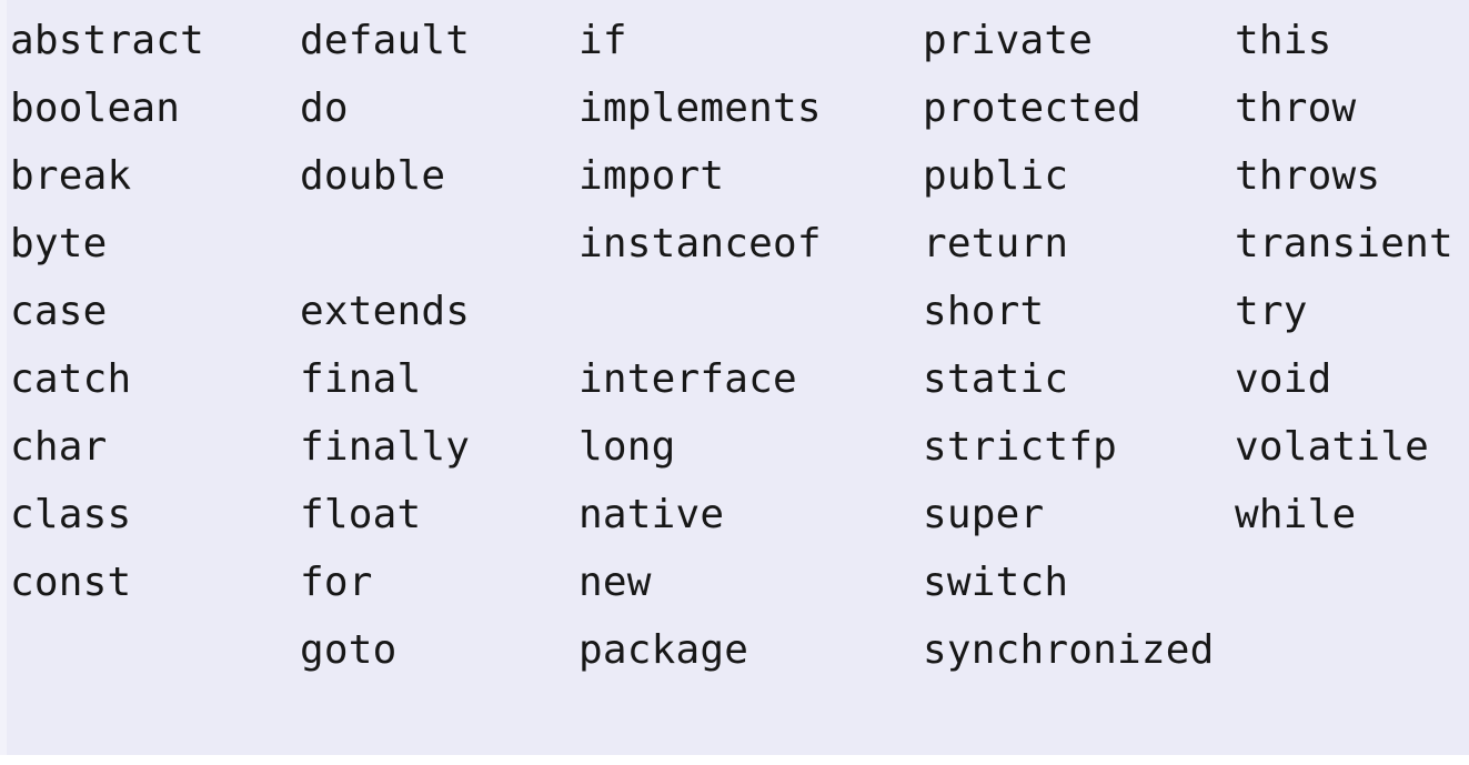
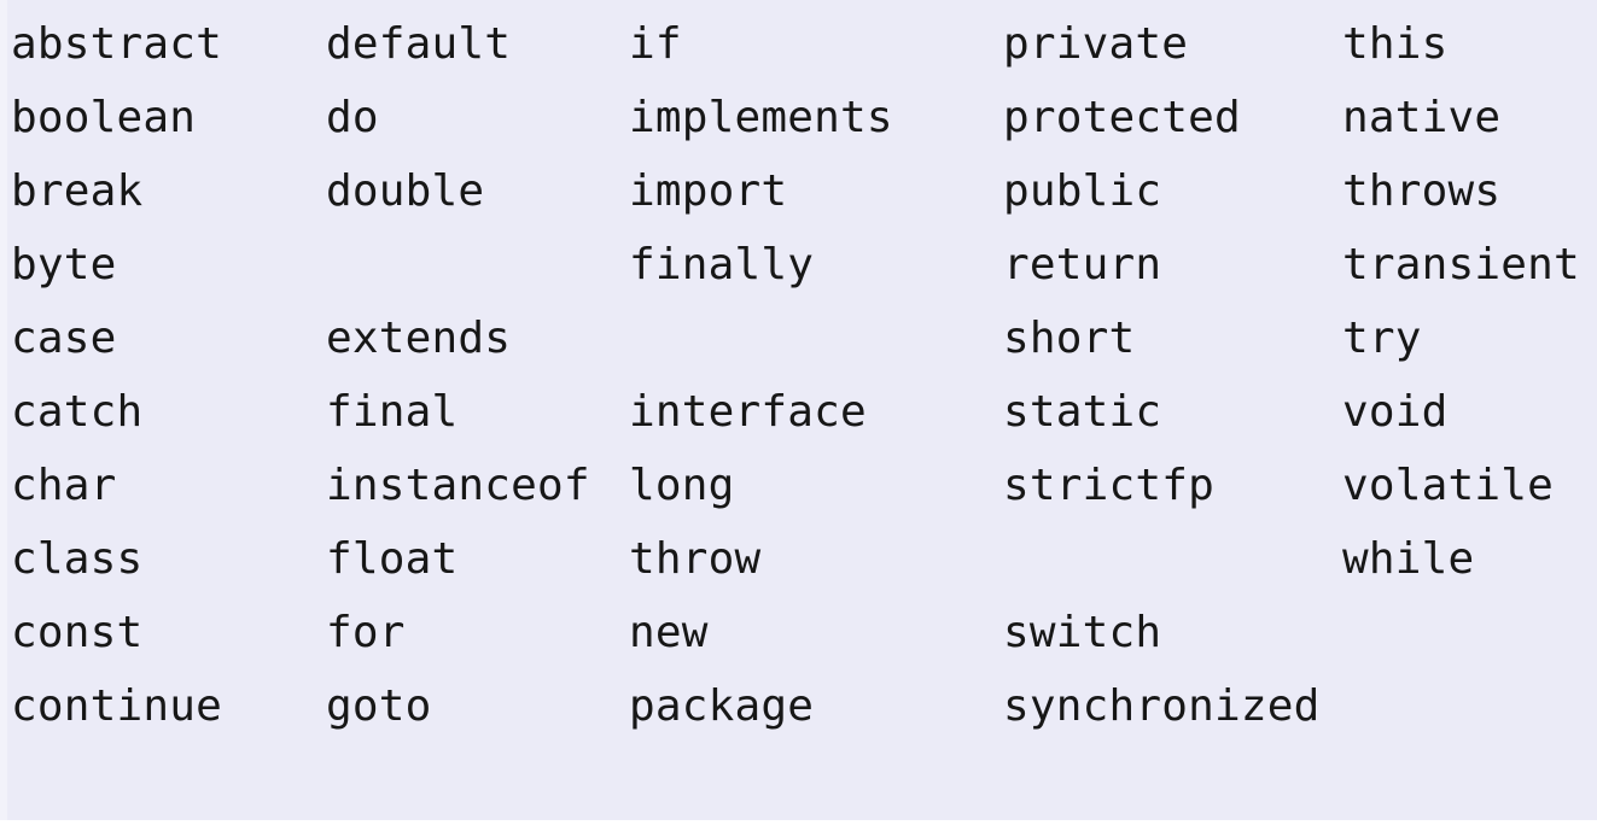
  abstract
  boolean
  break
  byte
  case
  catch
  char
  class
  const
+ continue
  default
  do
  double
  extends
  final
- finally
+ instanceof
  float
  for
  goto
  if
  implements
  import
- instanceof
+ finally
  interface
  long
- native
+ throw
  new
  package
  private
  protected
  public
  return
  short
  static
  strictfp
- super
  switch
  synchronized
  this
- throw
+ native
  throws
  transient
  try
  void
  volatile
  while
